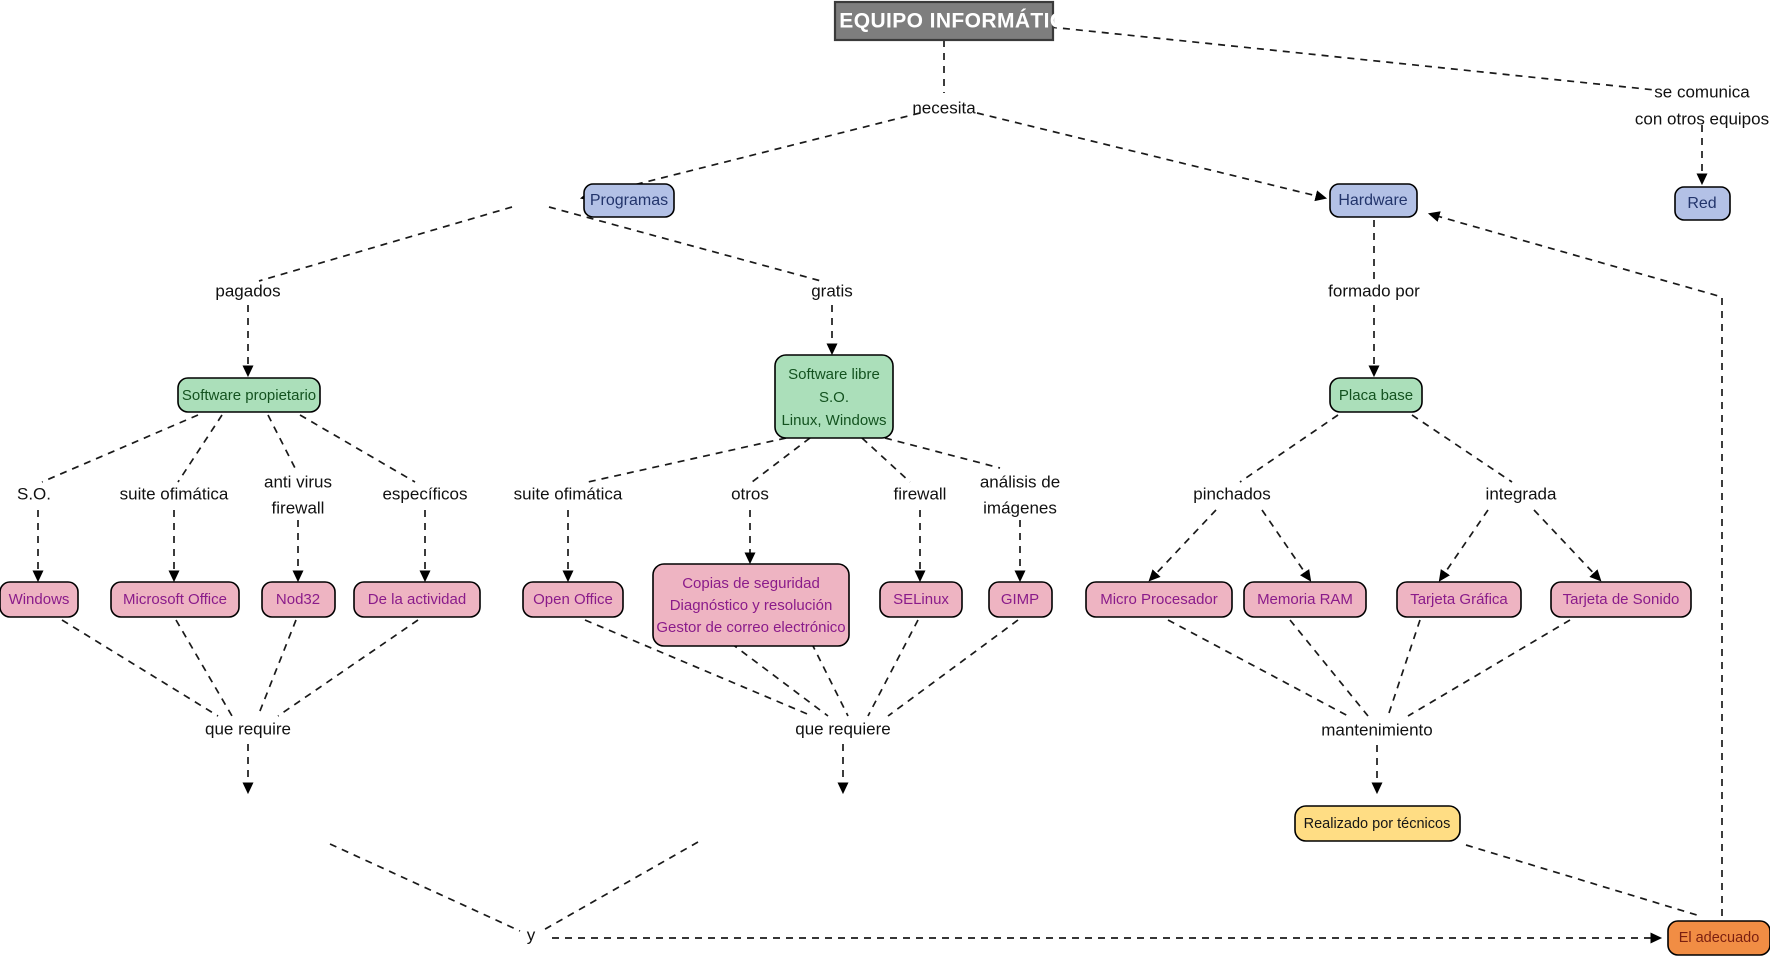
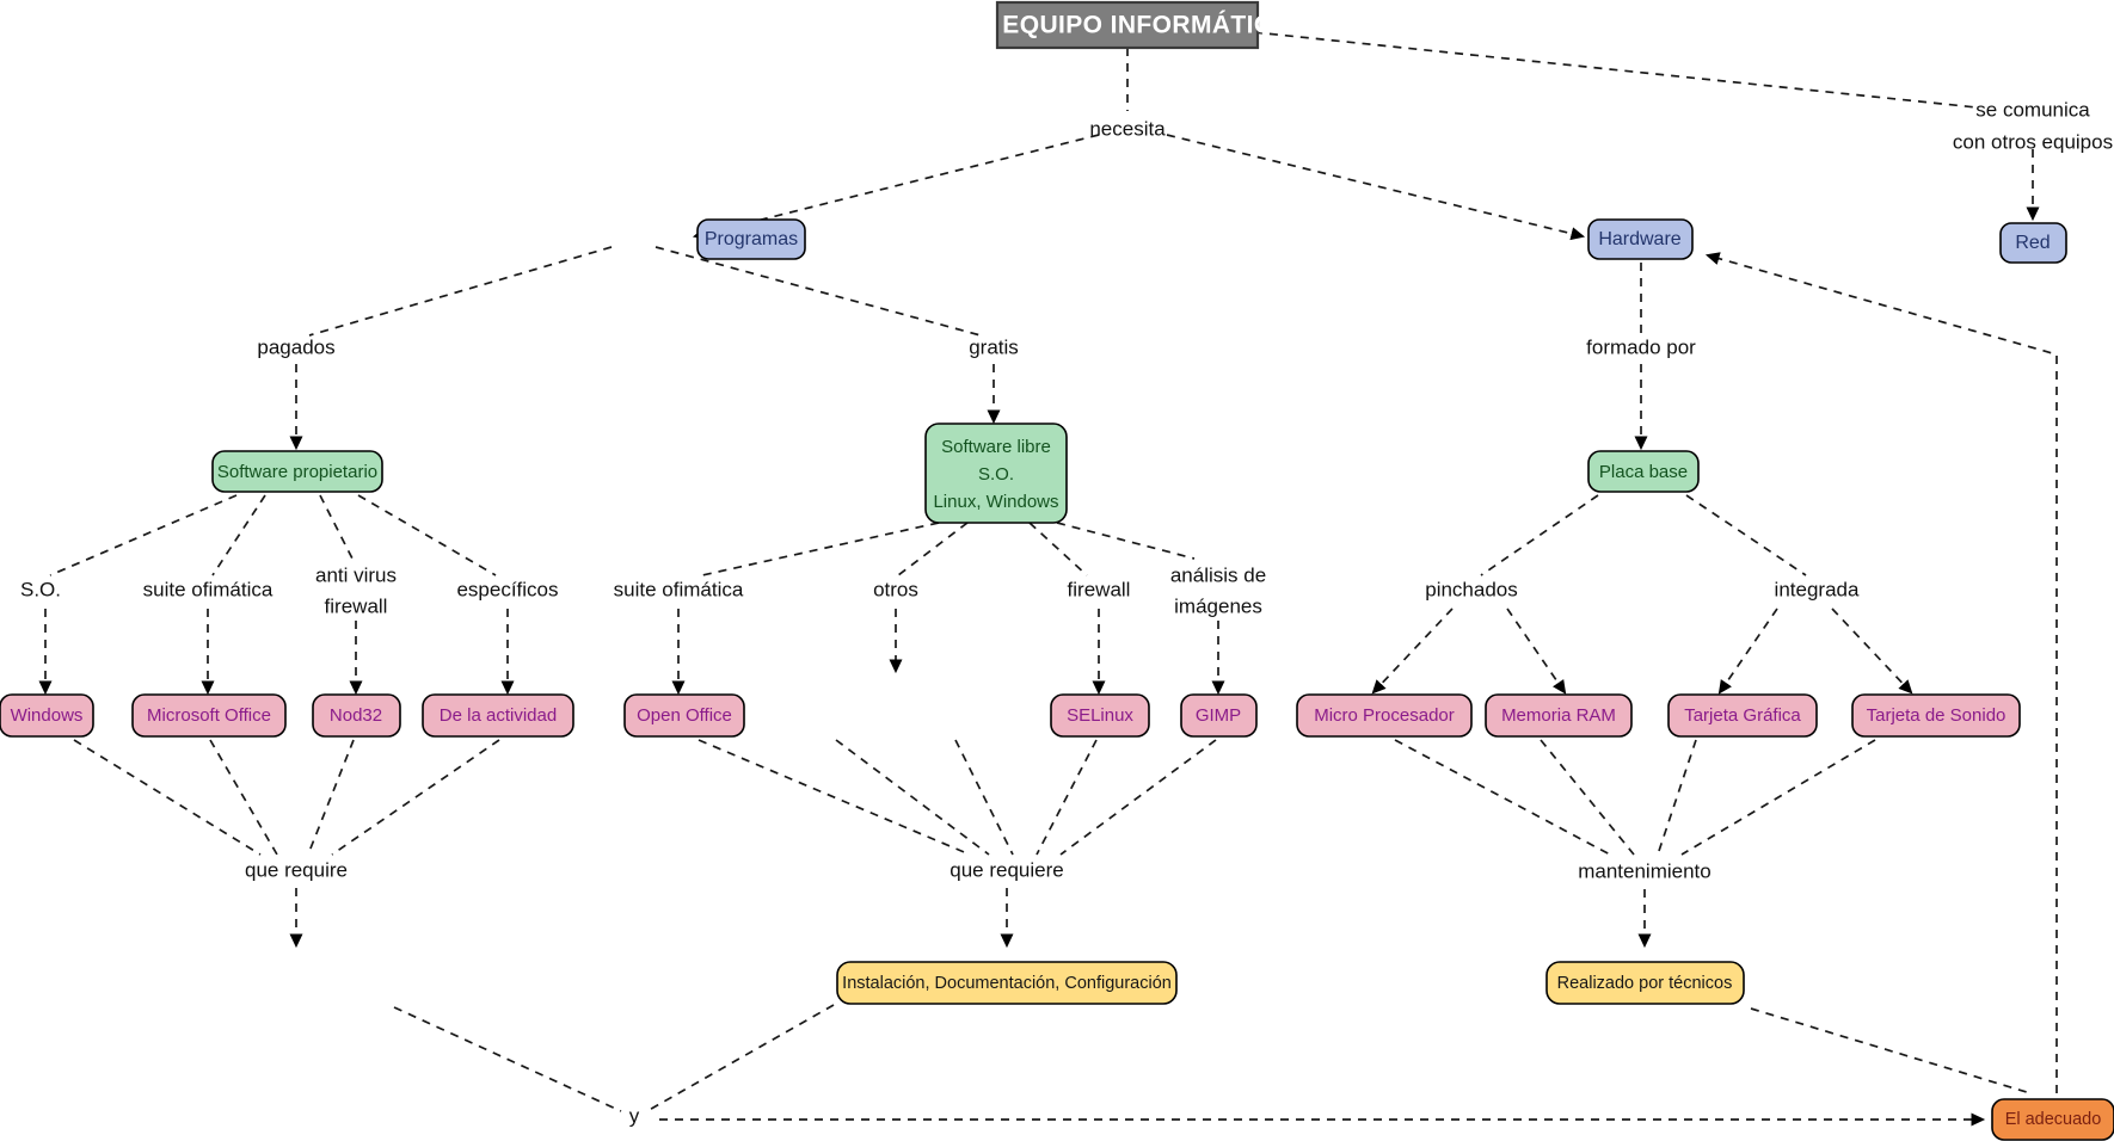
  necesita
  se comunica
  con otros equipos
  pagados
  gratis
  formado por
  S.O.
  suite ofimática
  anti virus
  firewall
  específicos
  suite ofimática
  otros
  firewall
  análisis de
  imágenes
  pinchados
  integrada
  que require
  que requiere
  mantenimiento
  y
  EL EQUIPO INFORMÁTICO
  Programas
  Hardware
  Red
  Software propietario
  Software libre
  S.O.
  Linux, Windows
  Placa base
  Windows
  Microsoft Office
  Nod32
  De la actividad
  Open Office
- Copias de seguridad
- Diagnóstico y resolución
- Gestor de correo electrónico
  SELinux
  GIMP
  Micro Procesador
  Memoria RAM
  Tarjeta Gráfica
  Tarjeta de Sonido
+ Instalación, Documentación, Configuración
  Realizado por técnicos
  El adecuado
